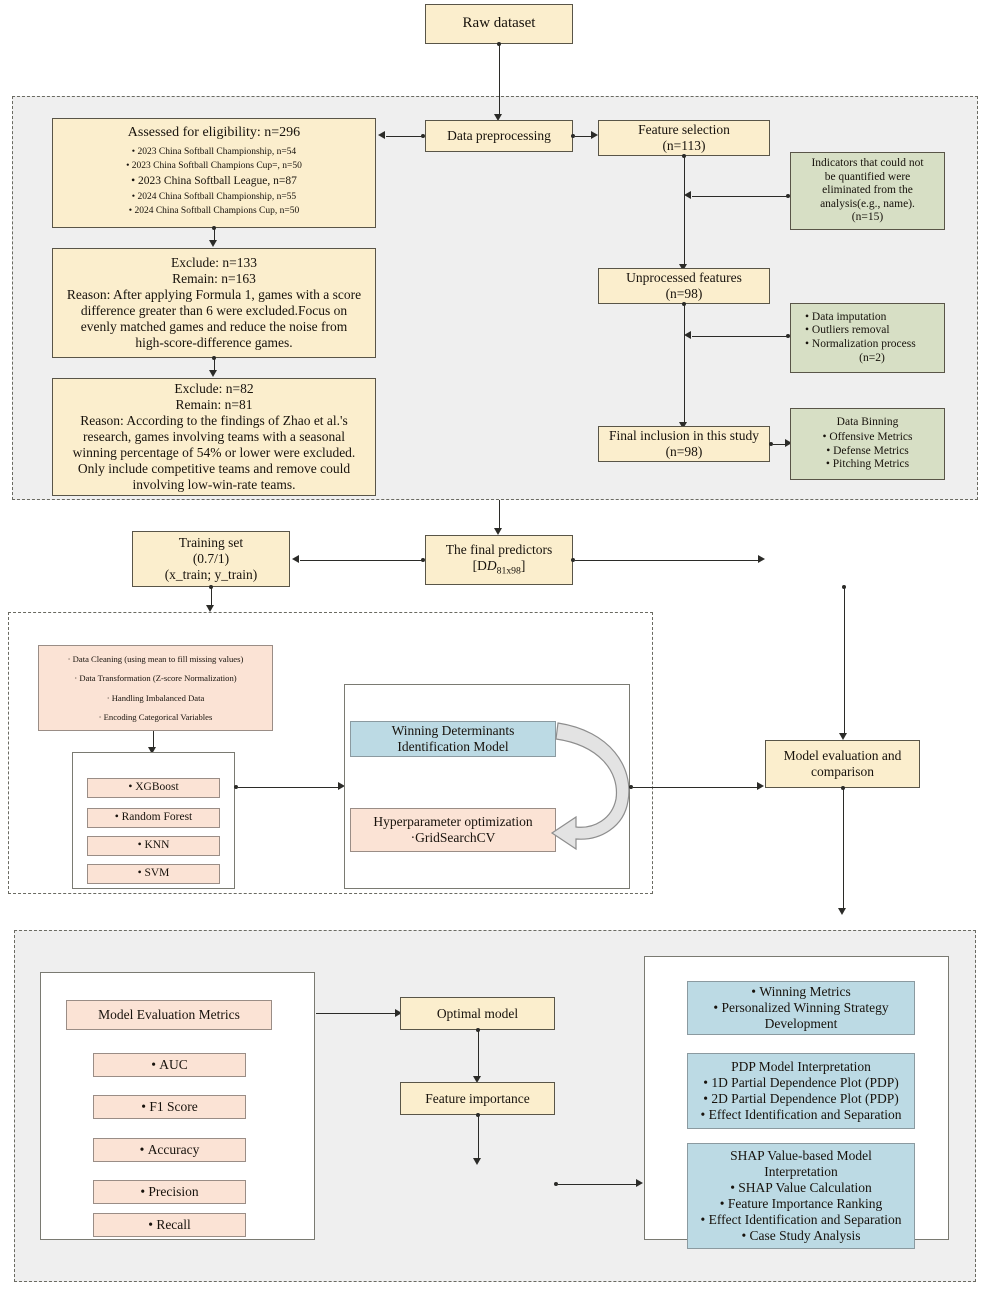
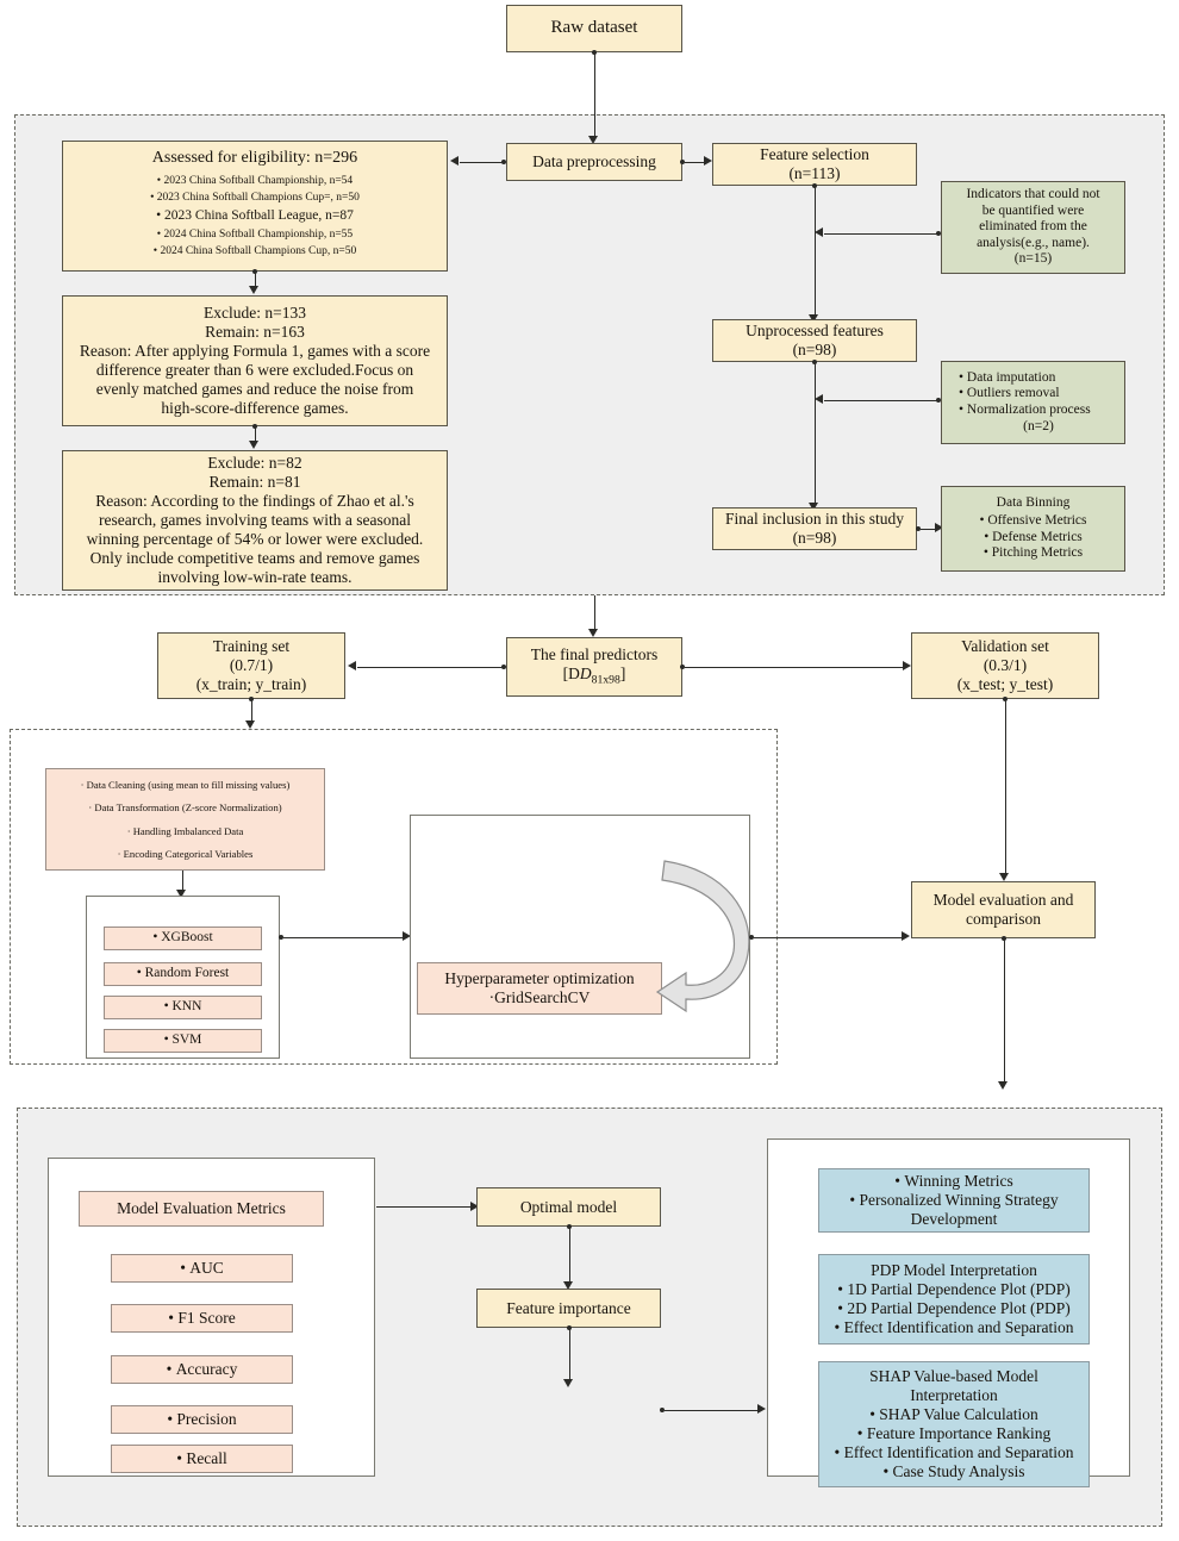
  Raw dataset
  Data preprocessing
  Assessed for eligibility: n=296
  • 2023 China Softball Championship, n=54
  • 2023 China Softball Champions Cup=, n=50
  • 2023 China Softball League, n=87
  • 2024 China Softball Championship, n=55
  • 2024 China Softball Champions Cup, n=50
  Feature selection
  (n=113)
  Indicators that could not
  be quantified were
  eliminated from the
  analysis(e.g., name).
  (n=15)
  Unprocessed features
  (n=98)
  • Data imputation
  • Outliers removal
  • Normalization process
  (n=2)
  Final inclusion in this study
  (n=98)
  Data Binning
  • Offensive Metrics
  • Defense Metrics
  • Pitching Metrics
  Exclude: n=133
  Remain: n=163
  Reason: After applying Formula 1, games with a score
  difference greater than 6 were excluded.Focus on
  evenly matched games and reduce the noise from
  high-score-difference games.
  Exclude: n=82
  Remain: n=81
  Reason: According to the findings of Zhao et al.'s
  research, games involving teams with a seasonal
  winning percentage of 54% or lower were excluded.
- Only include competitive teams and remove could
+ Only include competitive teams and remove games
  involving low-win-rate teams.
  The final predictors
  [DD81x98]
  Training set
  (0.7/1)
  (x_train; y_train)
+ Validation set
+ (0.3/1)
+ (x_test; y_test)
  · Data Cleaning (using mean to fill missing values)
  · Data Transformation (Z-score Normalization)
  · Handling Imbalanced Data
  · Encoding Categorical Variables
  • XGBoost
  • Random Forest
  • KNN
  • SVM
- Winning Determinants
- Identification Model
  Hyperparameter optimization
  ·GridSearchCV
  Model evaluation and
  comparison
  Model Evaluation Metrics
  • AUC
  • F1 Score
  • Accuracy
  • Precision
  • Recall
  Optimal model
  Feature importance
  • Winning Metrics
  • Personalized Winning Strategy
  Development
  PDP Model Interpretation
  • 1D Partial Dependence Plot (PDP)
  • 2D Partial Dependence Plot (PDP)
  • Effect Identification and Separation
  SHAP Value-based Model
  Interpretation
  • SHAP Value Calculation
  • Feature Importance Ranking
  • Effect Identification and Separation
  • Case Study Analysis
